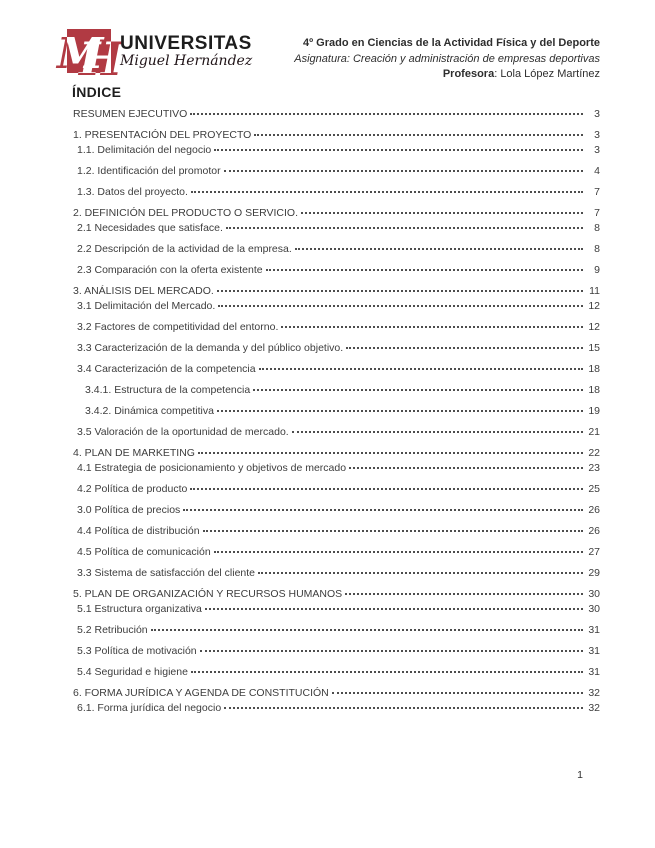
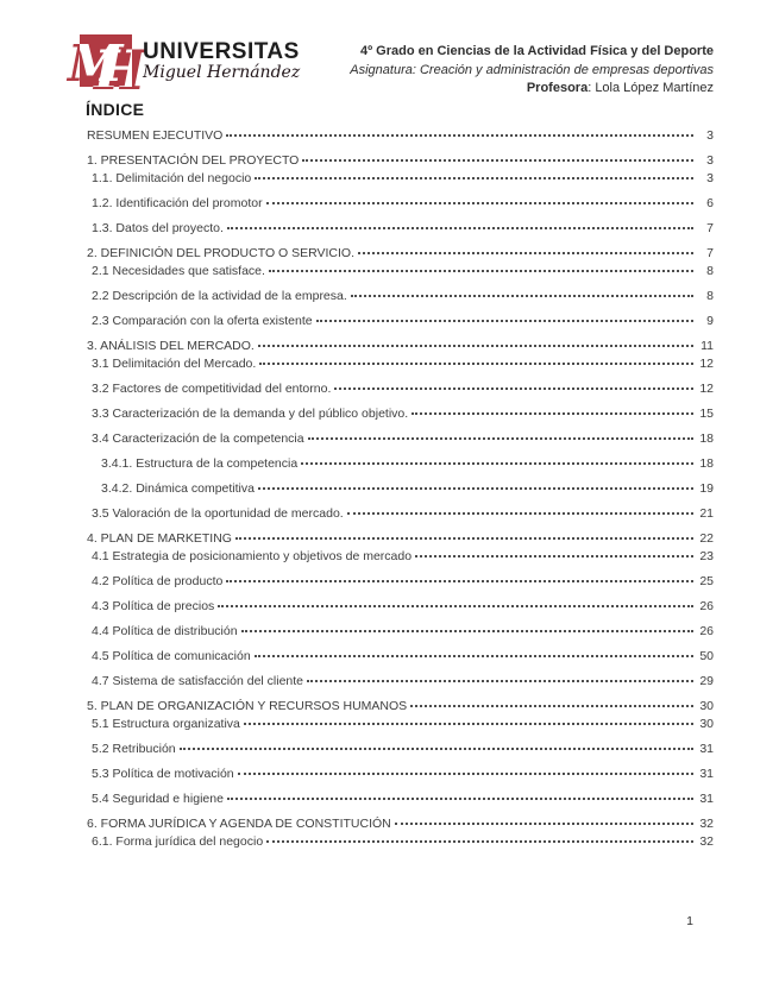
  M
  H
  UNIVERSITAS
  Miguel Hernández
  4º Grado en Ciencias de la Actividad Física y del Deporte
  Asignatura: Creación y administración de empresas deportivas
  Profesora: Lola López Martínez
  ÍNDICE
  RESUMEN EJECUTIVO
  3
  1. PRESENTACIÓN DEL PROYECTO
  3
  1.1. Delimitación del negocio
  3
  1.2. Identificación del promotor
- 4
+ 6
  1.3. Datos del proyecto.
  7
  2. DEFINICIÓN DEL PRODUCTO O SERVICIO.
  7
  2.1 Necesidades que satisface.
  8
  2.2 Descripción de la actividad de la empresa.
  8
  2.3 Comparación con la oferta existente
  9
  3. ANÁLISIS DEL MERCADO.
  11
  3.1 Delimitación del Mercado.
  12
  3.2 Factores de competitividad del entorno.
  12
  3.3 Caracterización de la demanda y del público objetivo.
  15
  3.4 Caracterización de la competencia
  18
  3.4.1. Estructura de la competencia
  18
  3.4.2. Dinámica competitiva
  19
  3.5 Valoración de la oportunidad de mercado.
  21
  4. PLAN DE MARKETING
  22
  4.1 Estrategia de posicionamiento y objetivos de mercado
  23
  4.2 Política de producto
  25
- 3.0 Política de precios
+ 4.3 Política de precios
  26
  4.4 Política de distribución
  26
  4.5 Política de comunicación
- 27
+ 50
- 3.3 Sistema de satisfacción del cliente
+ 4.7 Sistema de satisfacción del cliente
  29
  5. PLAN DE ORGANIZACIÓN Y RECURSOS HUMANOS
  30
  5.1 Estructura organizativa
  30
  5.2 Retribución
  31
  5.3 Política de motivación
  31
  5.4 Seguridad e higiene
  31
  6. FORMA JURÍDICA Y AGENDA DE CONSTITUCIÓN
  32
  6.1. Forma jurídica del negocio
  32
  1
